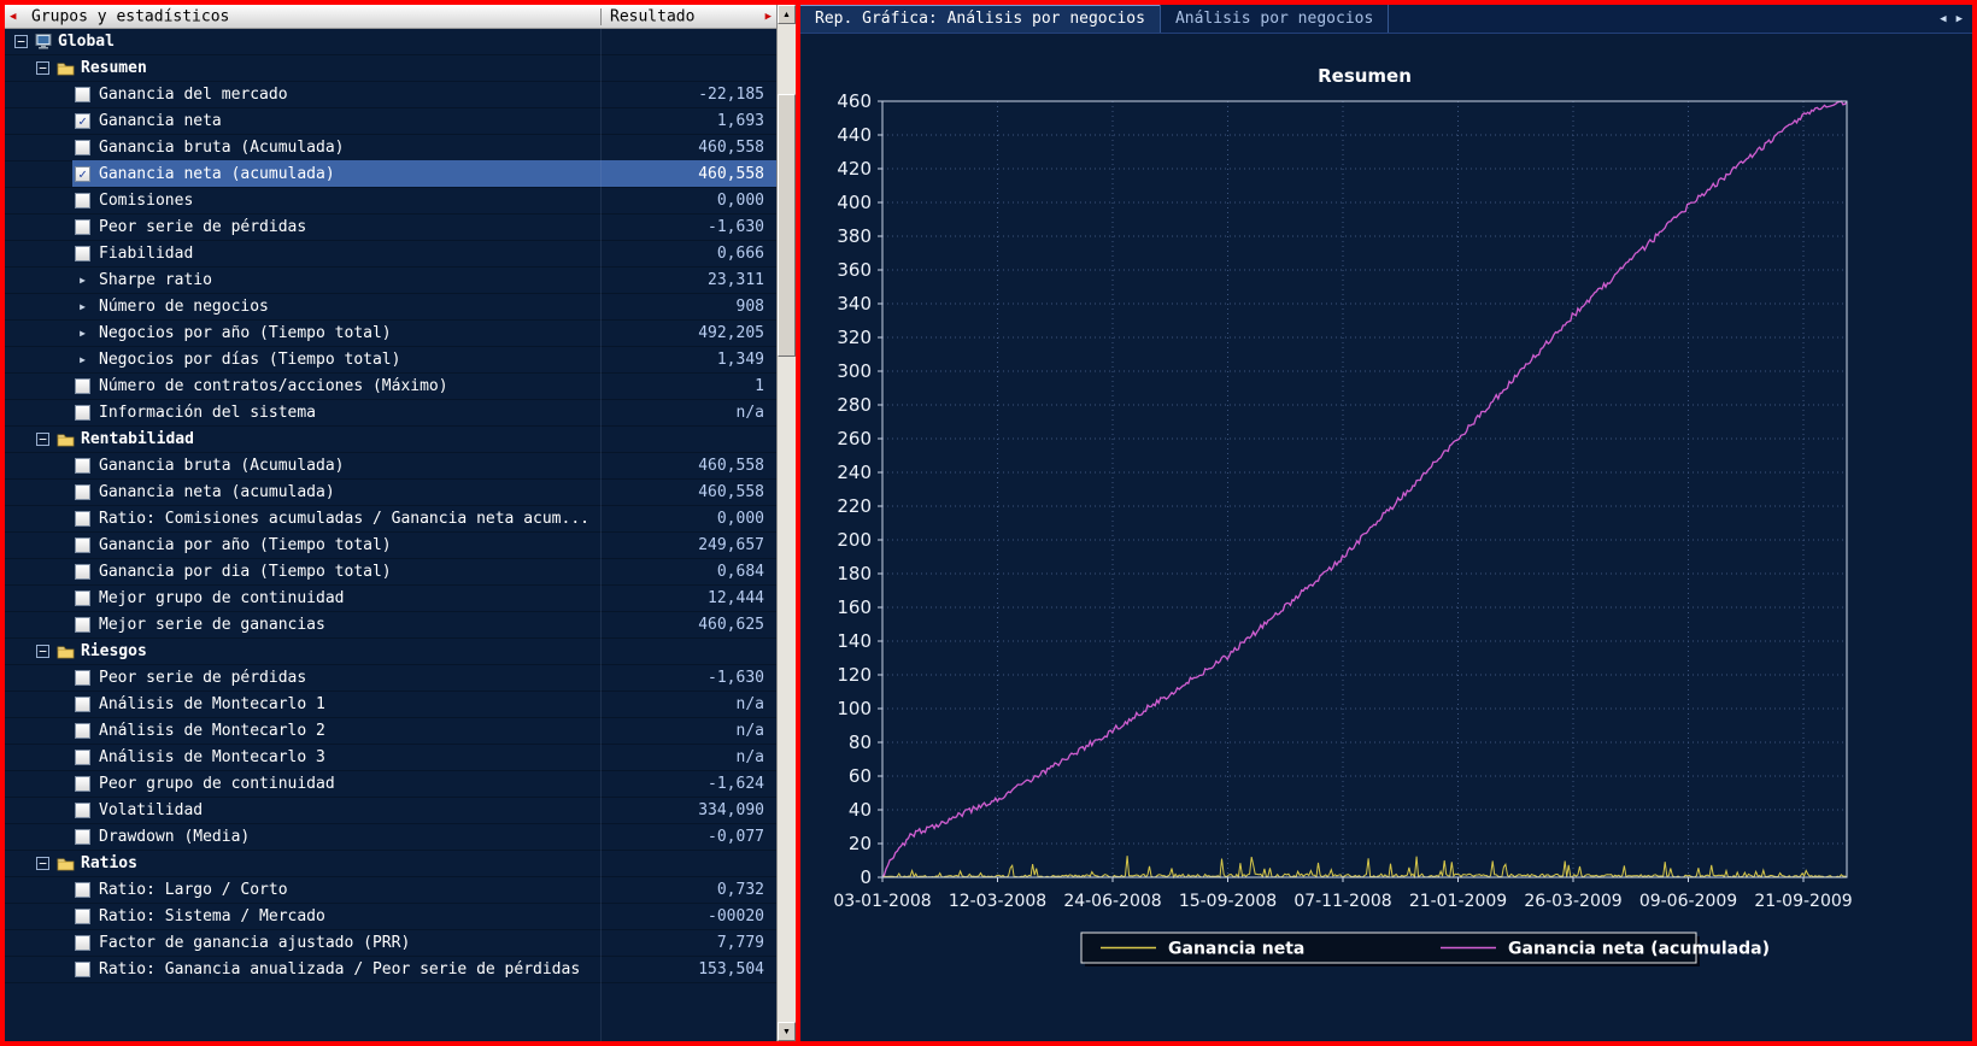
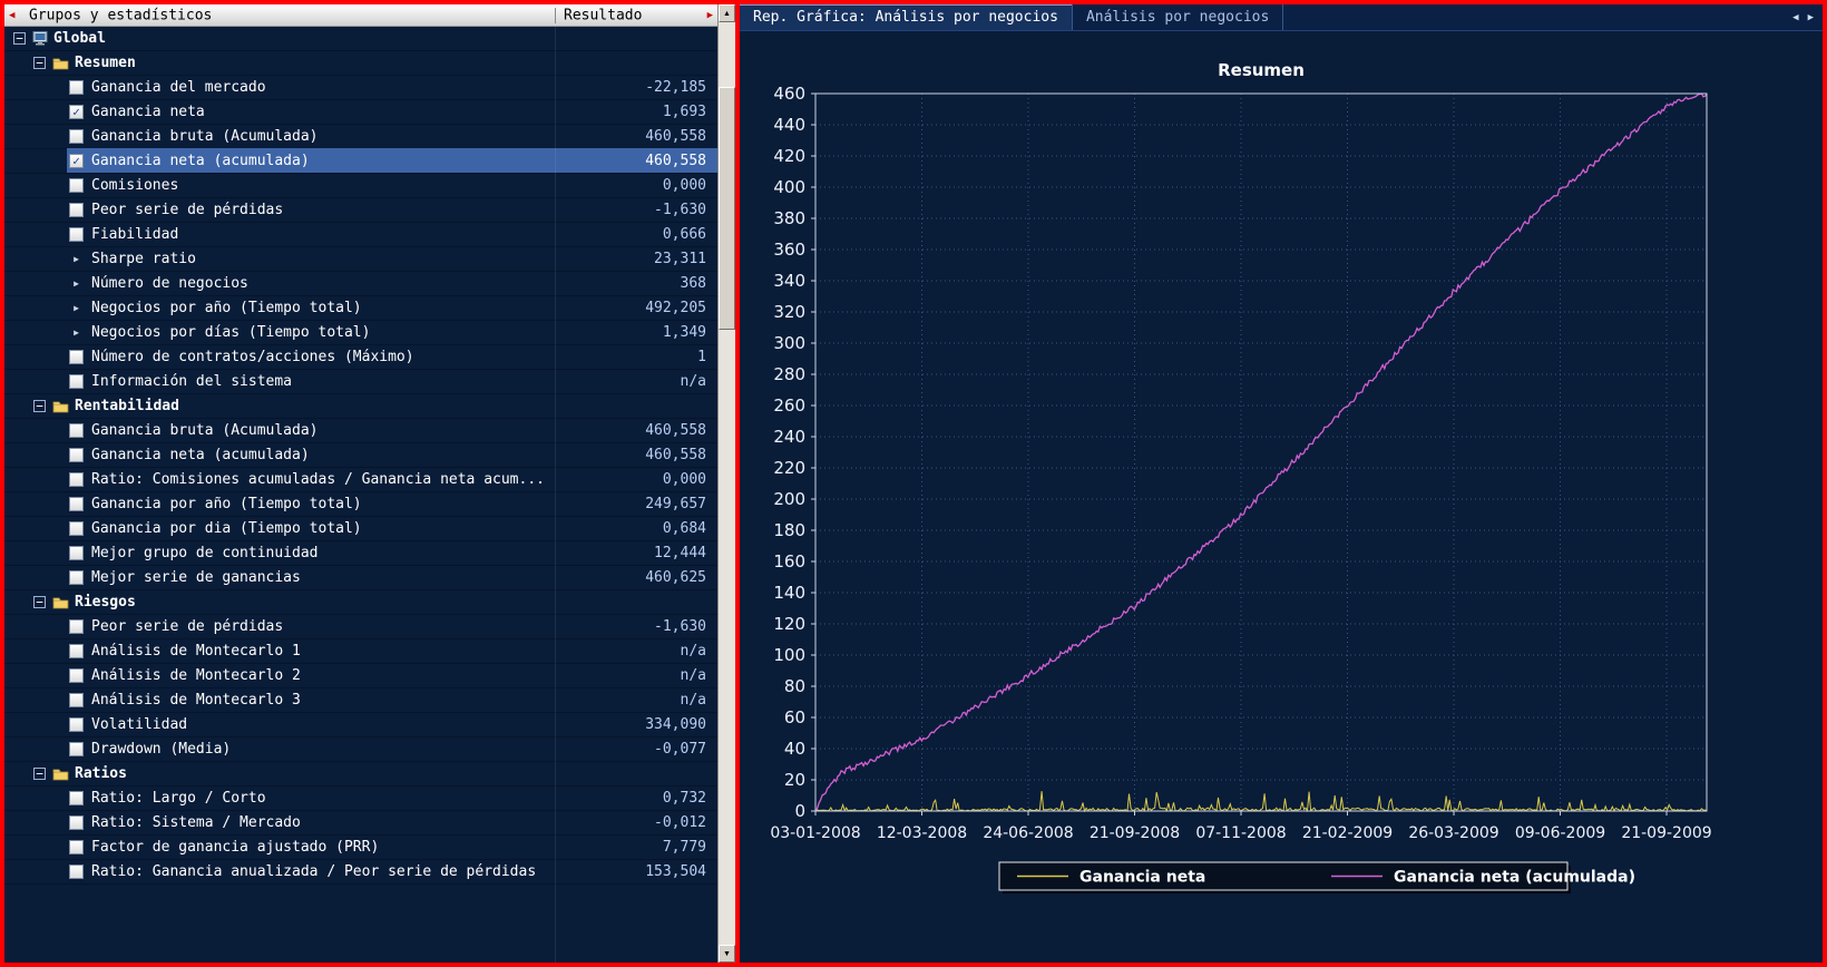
  ◀
  Grupos y estadísticos
  Resultado
  ▶
  −
  Global
  −
  Resumen
  Ganancia del mercado
  -22,185
  ✓
  Ganancia neta
  1,693
  Ganancia bruta (Acumulada)
  460,558
  ✓
  Ganancia neta (acumulada)
  460,558
  Comisiones
  0,000
  Peor serie de pérdidas
  -1,630
  Fiabilidad
  0,666
  ▶
  Sharpe ratio
  23,311
  ▶
  Número de negocios
- 908
+ 368
  ▶
  Negocios por año (Tiempo total)
  492,205
  ▶
  Negocios por días (Tiempo total)
  1,349
  Número de contratos/acciones (Máximo)
  1
  Información del sistema
  n/a
  −
  Rentabilidad
  Ganancia bruta (Acumulada)
  460,558
  Ganancia neta (acumulada)
  460,558
  Ratio: Comisiones acumuladas / Ganancia neta acum...
  0,000
  Ganancia por año (Tiempo total)
  249,657
  Ganancia por dia (Tiempo total)
  0,684
  Mejor grupo de continuidad
  12,444
  Mejor serie de ganancias
  460,625
  −
  Riesgos
  Peor serie de pérdidas
  -1,630
  Análisis de Montecarlo 1
  n/a
  Análisis de Montecarlo 2
  n/a
  Análisis de Montecarlo 3
  n/a
- Peor grupo de continuidad
- -1,624
  Volatilidad
  334,090
  Drawdown (Media)
  -0,077
  −
  Ratios
  Ratio: Largo / Corto
  0,732
  Ratio: Sistema / Mercado
- -00020
+ -0,012
  Factor de ganancia ajustado (PRR)
  7,779
  Ratio: Ganancia anualizada / Peor serie de pérdidas
  153,504
  ▲
  ▼
  Rep. Gráfica: Análisis por negocios
  Análisis por negocios
  ◀
  ▶
  0
  20
  40
  60
  80
  100
  120
  140
  160
  180
  200
  220
  240
  260
  280
  300
  320
  340
  360
  380
  400
  420
  440
  460
  03-01-2008
  12-03-2008
  24-06-2008
- 15-09-2008
+ 21-09-2008
  07-11-2008
- 21-01-2009
+ 21-02-2009
  26-03-2009
  09-06-2009
  21-09-2009
  Resumen
  Ganancia neta
  Ganancia neta (acumulada)
